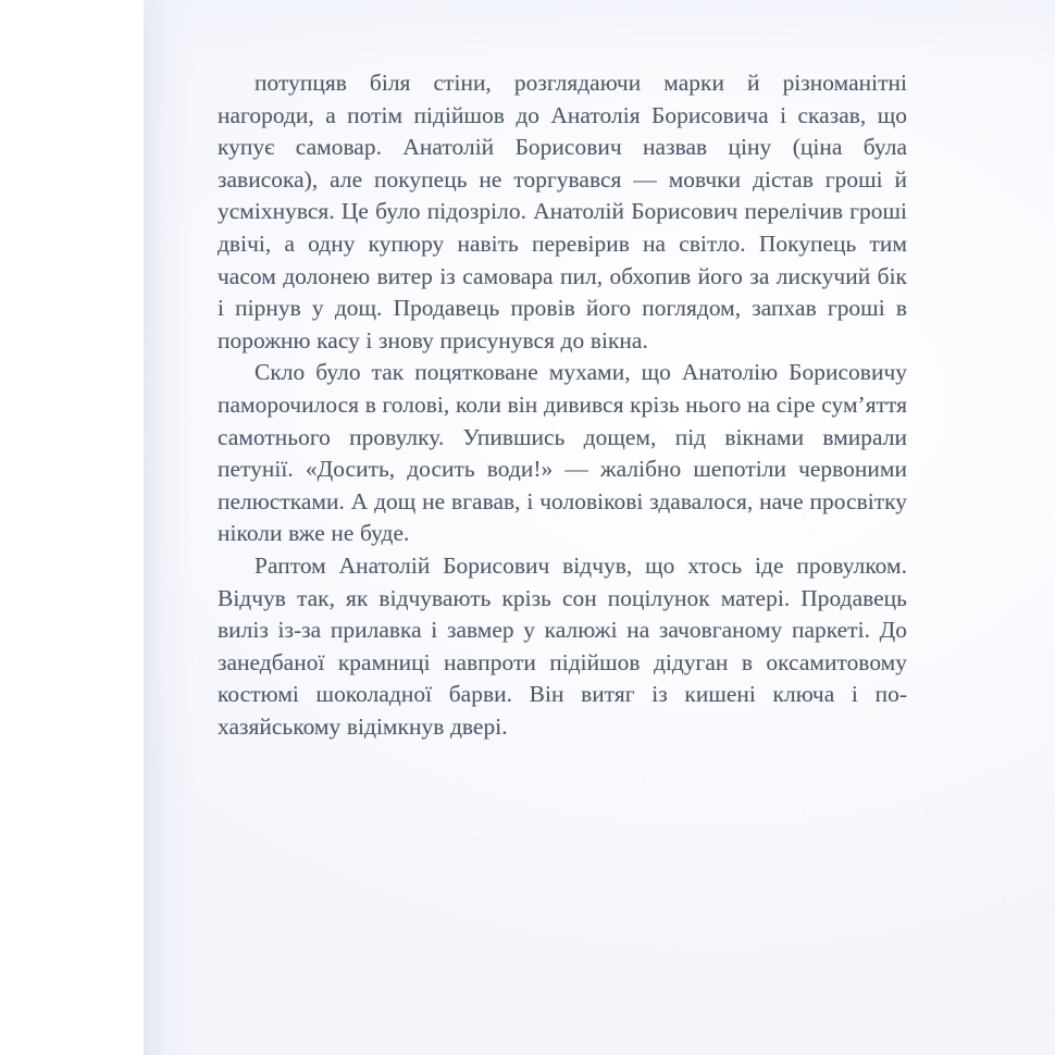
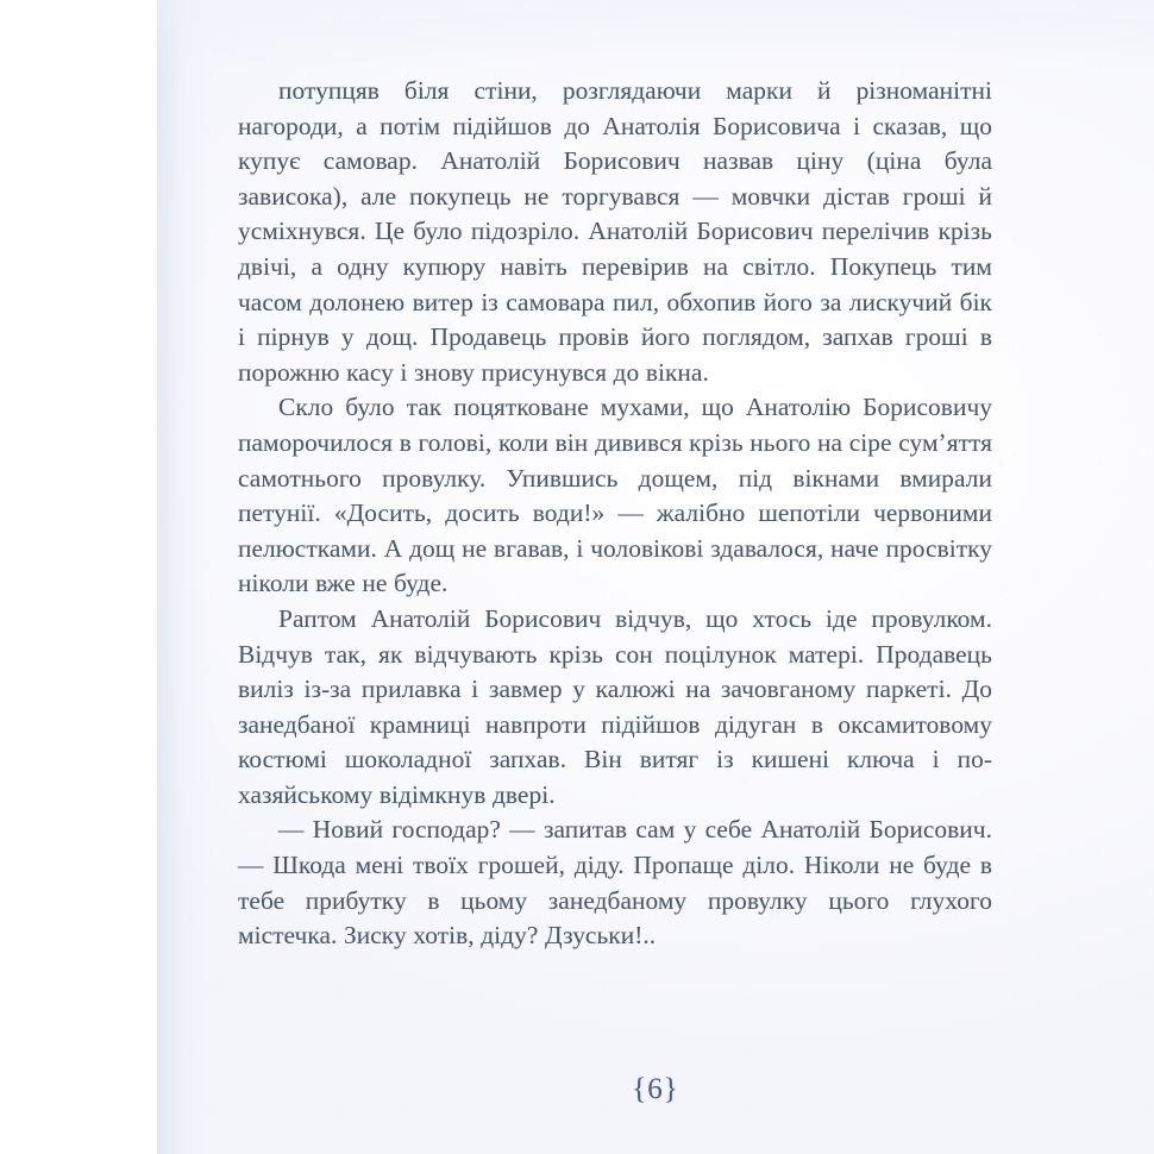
- потупцяв біля стіни, розглядаючи марки й різноманітні нагороди, а потім підійшов до Анатолія Борисовича і сказав, що купує самовар. Анатолій Борисович назвав ціну (ціна була зависока), але покупець не торгувався — мовчки дістав гроші й усміхнувся. Це було підозріло. Анатолій Борисович перелічив гроші двічі, а одну купюру навіть перевірив на світло. Покупець тим часом долонею витер із самовара пил, обхопив його за лискучий бік і пірнув у дощ. Продавець провів його поглядом, запхав гроші в порожню касу і знову присунувся до вікна.
+ потупцяв біля стіни, розглядаючи марки й різноманітні нагороди, а потім підійшов до Анатолія Борисовича і сказав, що купує самовар. Анатолій Борисович назвав ціну (ціна була зависока), але покупець не торгувався — мовчки дістав гроші й усміхнувся. Це було підозріло. Анатолій Борисович перелічив крізь двічі, а одну купюру навіть перевірив на світло. Покупець тим часом долонею витер із самовара пил, обхопив його за лискучий бік і пірнув у дощ. Продавець провів його поглядом, запхав гроші в порожню касу і знову присунувся до вікна.
  Скло було так поцятковане мухами, що Анатолію Борисовичу паморочилося в голові, коли він дивився крізь нього на сіре сум’яття самотнього провулку. Упившись дощем, під вікнами вмирали петунії. «Досить, досить води!» — жалібно шепотіли червоними пелюстками. А дощ не вгавав, і чоловікові здавалося, наче просвітку ніколи вже не буде.
- Раптом Анатолій Борисович відчув, що хтось іде провулком. Відчув так, як відчувають крізь сон поцілунок матері. Продавець виліз із-за прилавка і завмер у калюжі на зачовганому паркеті. До занедбаної крамниці навпроти підійшов дідуган в оксамитовому костюмі шоколадної барви. Він витяг із кишені ключа і по-хазяйському відімкнув двері.
+ Раптом Анатолій Борисович відчув, що хтось іде провулком. Відчув так, як відчувають крізь сон поцілунок матері. Продавець виліз із-за прилавка і завмер у калюжі на зачовганому паркеті. До занедбаної крамниці навпроти підійшов дідуган в оксамитовому костюмі шоколадної запхав. Він витяг із кишені ключа і по-хазяйському відімкнув двері.
+ — Новий господар? — запитав сам у себе Анатолій Борисович. — Шкода мені твоїх грошей, діду. Пропаще діло. Ніколи не буде в тебе прибутку в цьому занедбаному провулку цього глухого містечка. Зиску хотів, діду? Дзуськи!..
+ {6}
